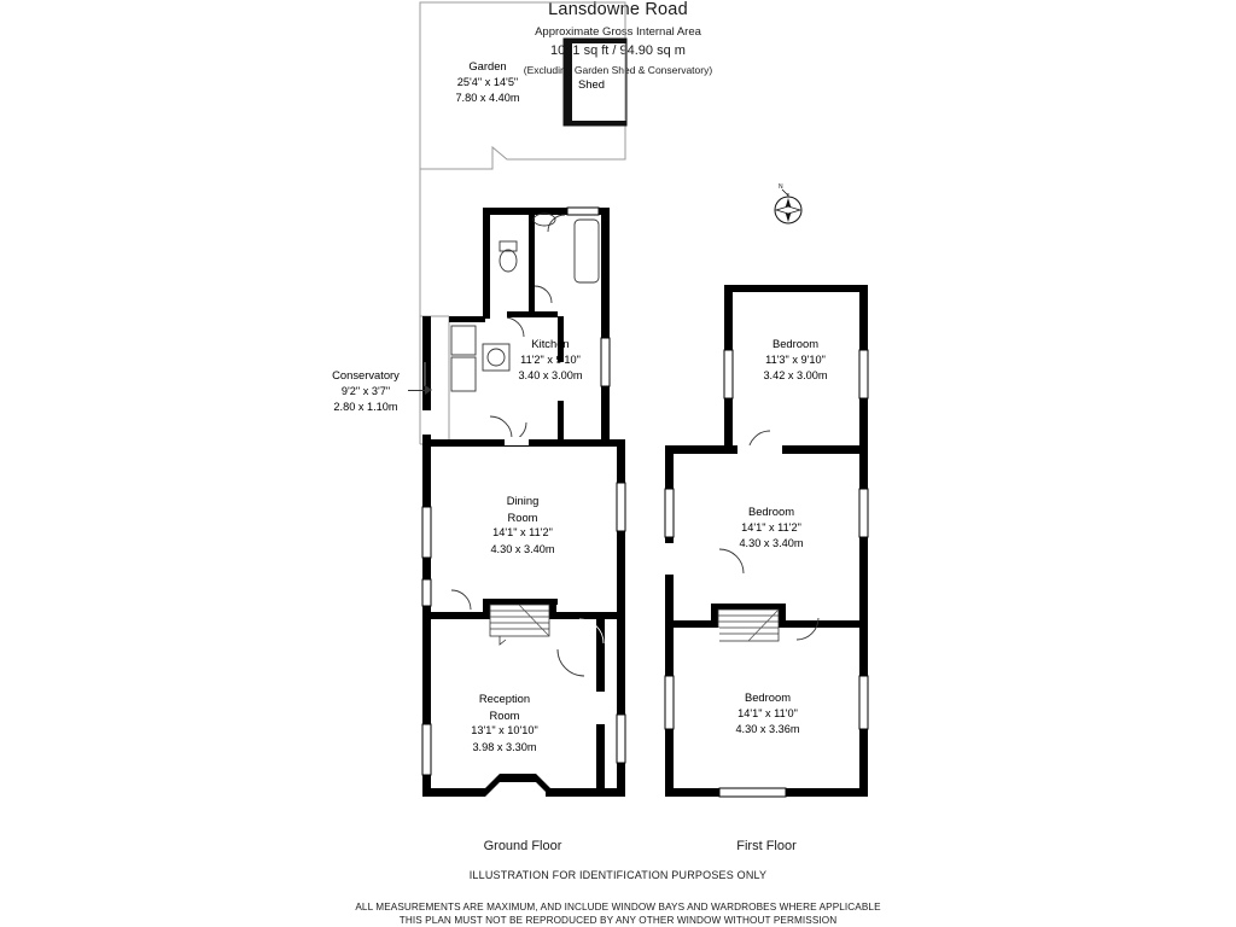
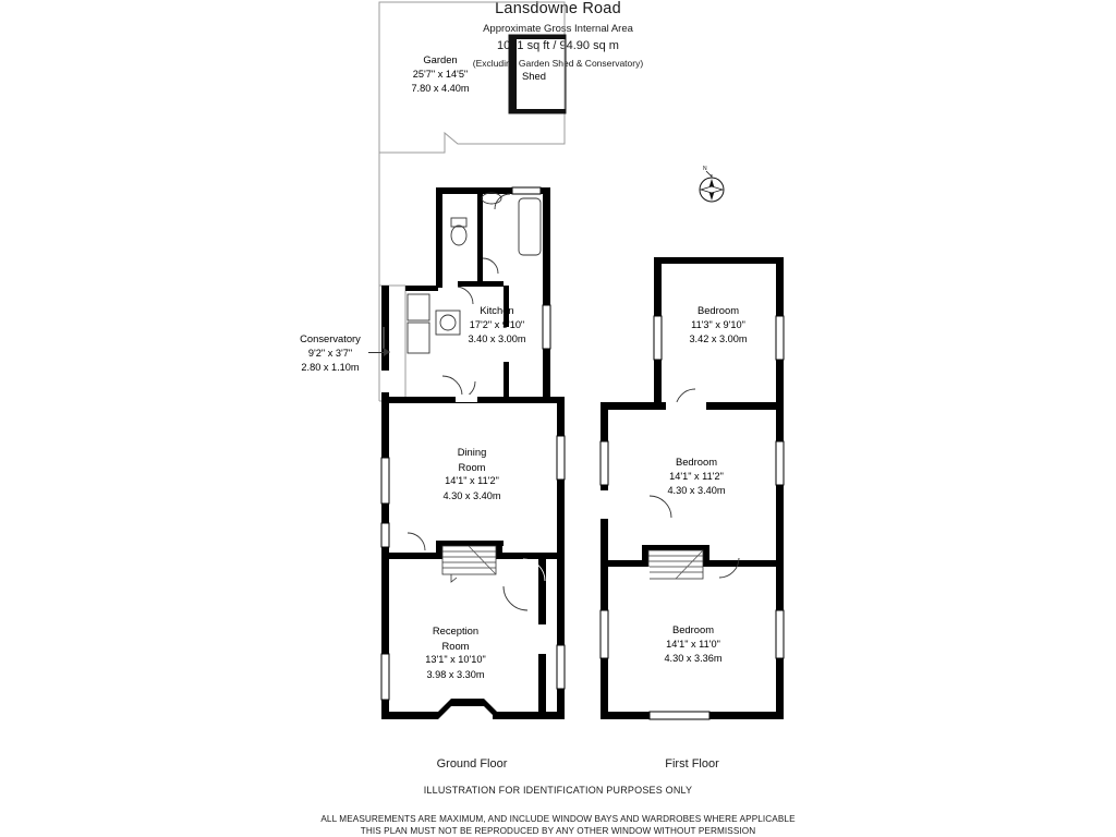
  Lansdowe Road
  Approximate Gross Internal Area
  101 sq ft / 94.90 sq m
  (Excludin Garden Shd & Conservatory)
  Garden
- 25'4" x 14'5"
+ 25'7" x 14'5"
  7.80 x 4.40m
  Shed
  Conservatory
  9'2" x 3'7"
  2.80 x 1.10m
  Kitchen
- 11'2" x 9'10"
+ 17'2" x 9'10"
  3.40 x 3.00m
  Dining
  Room
  14'1" x 11'2"
  4.30 x 3.40m
  Reception
  Room
  13'1" x 10'10"
  3.98 x 3.30m
  Bedroom
  11'3" x 9'10"
  3.42 x 3.00m
  Bedroom
  14'1" x 11'2"
  4.30 x 3.40m
  Bedroom
  14'1" x 11'0"
  4.30 x 3.36m
  Ground Floor
  First Floor
  ILLUSTRATION FOR IDENTIFICATION PURPOSES ONLY
  ALL MEASUREMENTS ARE MAXIMUM, AND INCLUDE WINDOW BAYS AND WARDROBES WHERE APPLICABLE
  THIS PLAN MUST NOT BE REPRODUCED BY ANY OTHER WINDOW WITHOUT PERMISSION
